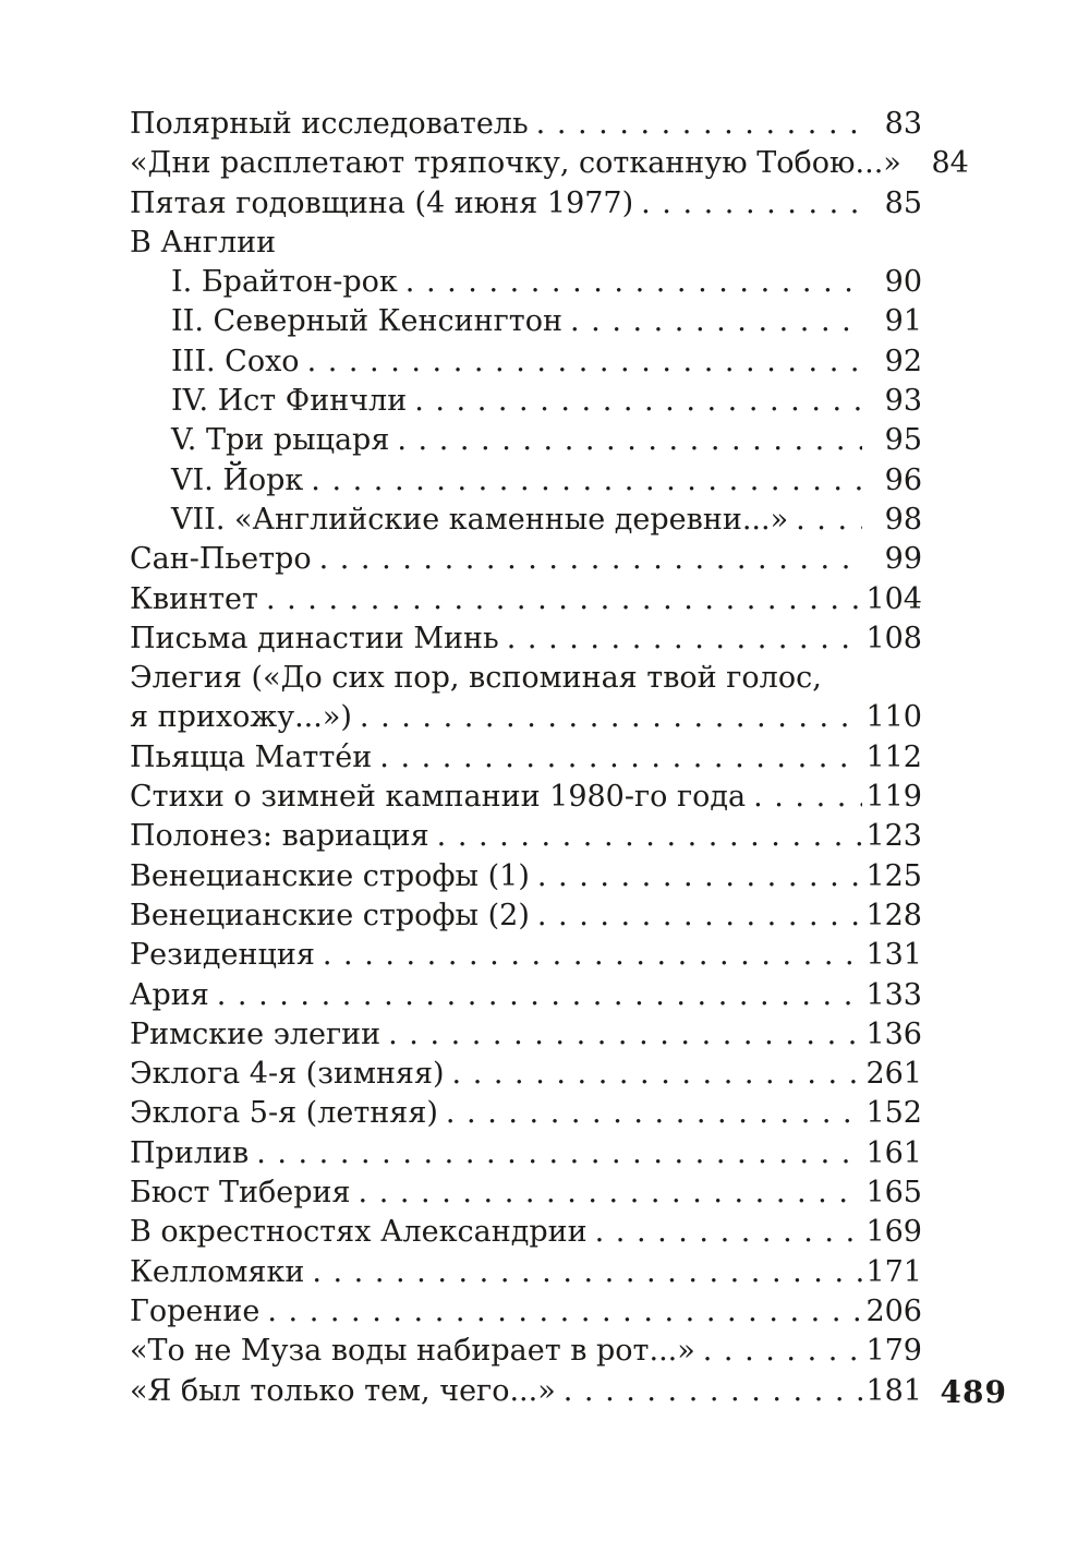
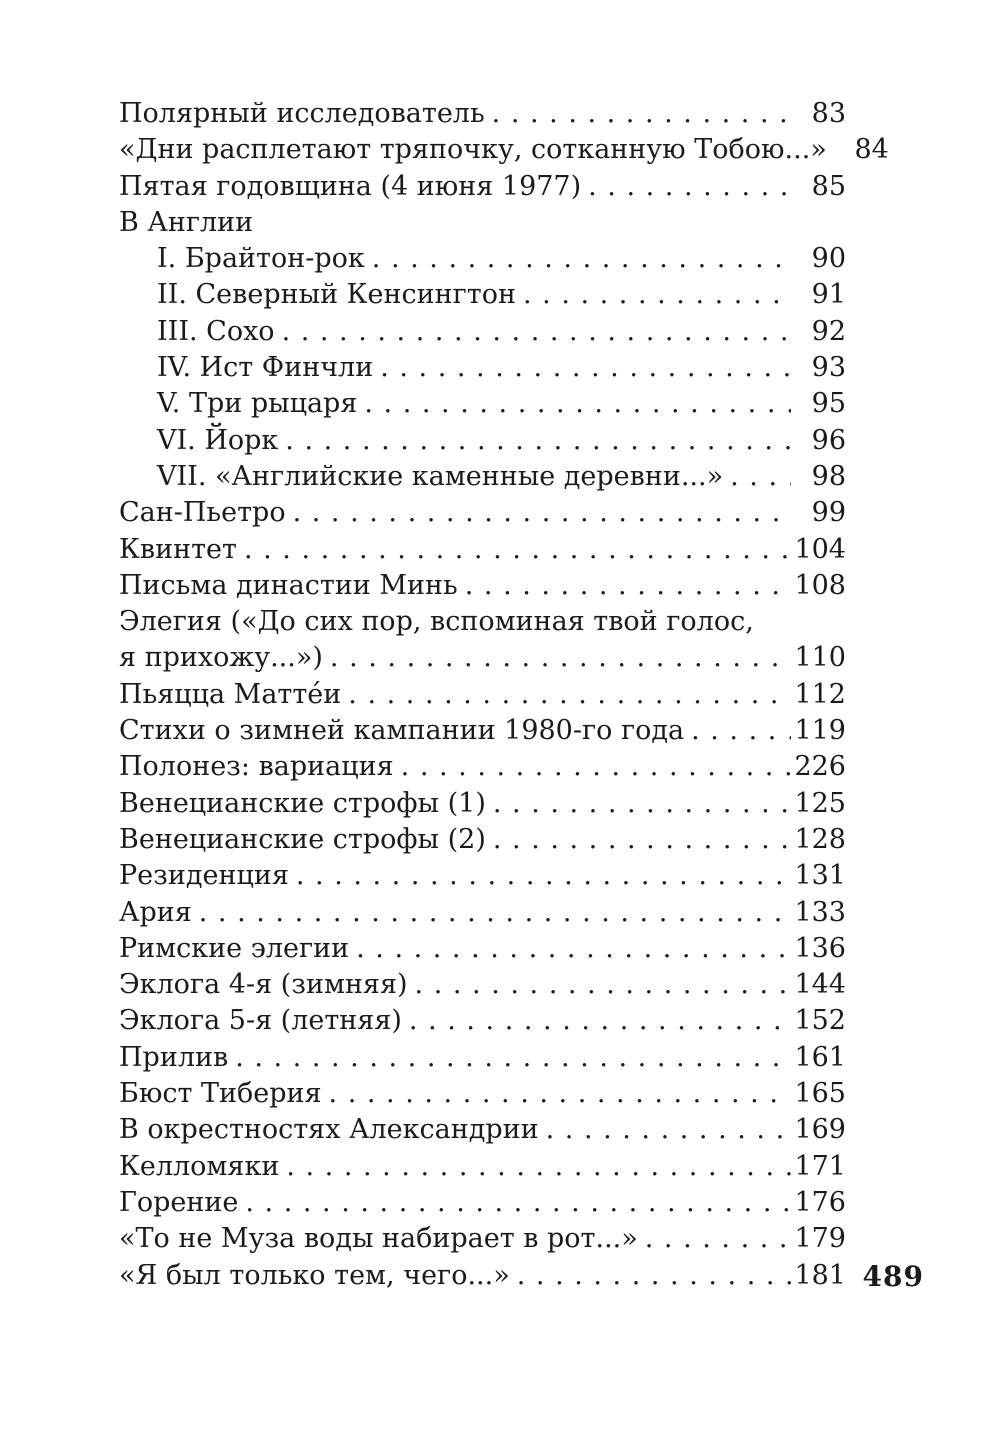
  Полярный исследователь
  83
  «Дни расплетают тряпочку, сотканную Тобою...»
  84
  Пятая годовщина (4 июня 1977)
  85
  В Англии
  I. Брайтон-рок
  90
  II. Северный Кенсингтон
  91
  III. Сохо
  92
  IV. Ист Финчли
  93
  V. Три рыцаря
  95
  VI. Йорк
  96
  VII. «Английские каменные деревни...»
  98
  Сан-Пьетро
  99
  Квинтет
  104
  Письма династии Минь
  108
  Элегия («До сих пор, вспоминая твой голос,
  я прихожу...»)
  110
  Пьяцца Матте́и
  112
  Стихи о зимней кампании 1980-го года
  119
  Полонез: вариация
- 123
+ 226
  Венецианские строфы (1)
  125
  Венецианские строфы (2)
  128
  Резиденция
  131
  Ария
  133
  Римские элегии
  136
  Эклога 4-я (зимняя)
- 261
+ 144
  Эклога 5-я (летняя)
  152
  Прилив
  161
  Бюст Тиберия
  165
  В окрестностях Александрии
  169
  Келломяки
  171
  Горение
- 206
+ 176
  «То не Муза воды набирает в рот...»
  179
  «Я был только тем, чего...»
  181
  489
